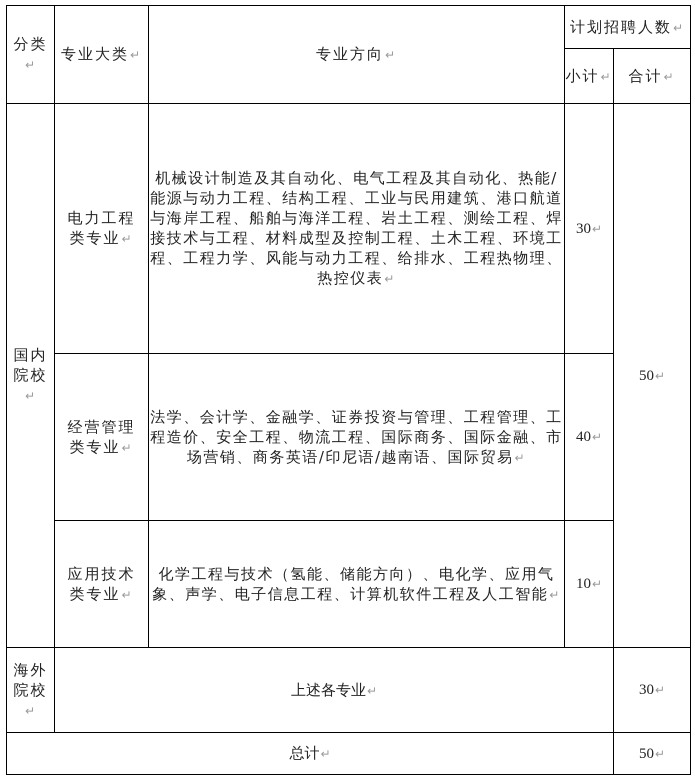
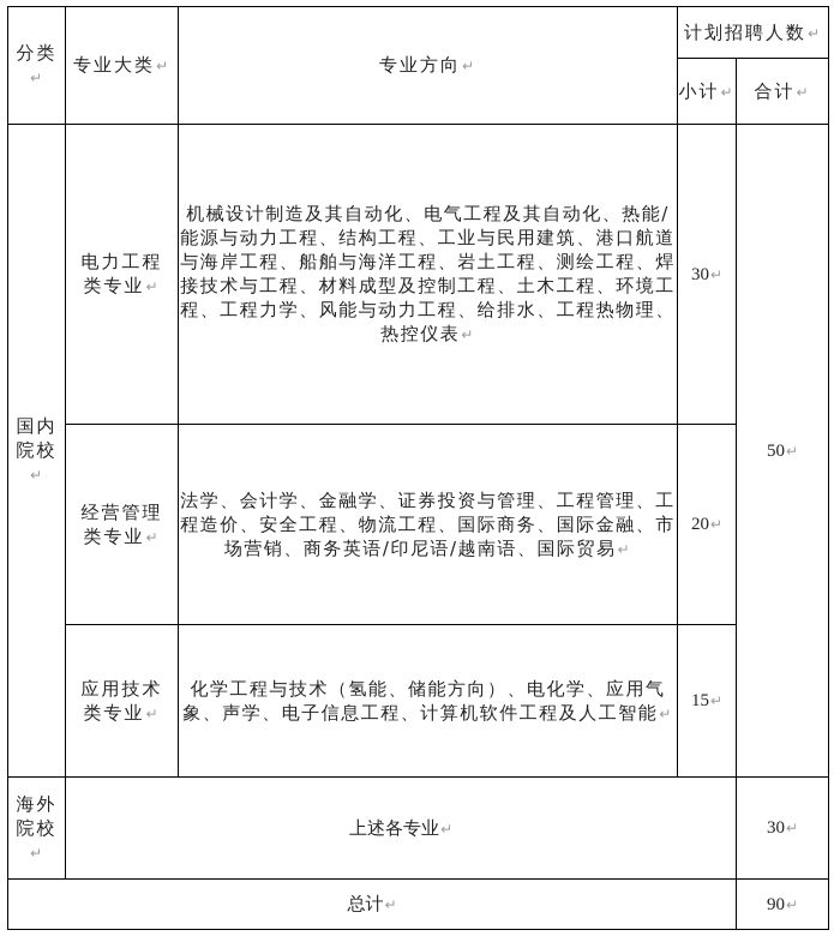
  分类↵	专业大类↵	专业方向↵	计划招聘人数↵
  小计↵	合计↵
  国内院校↵	电力工程类专业↵	机械设计制造及其自动化、电气工程及其自动化、热能/能源与动力工程、结构工程、工业与民用建筑、港口航道与海岸工程、船舶与海洋工程、岩土工程、测绘工程、焊接技术与工程、材料成型及控制工程、土木工程、环境工程、工程力学、风能与动力工程、给排水、工程热物理、热控仪表↵	30↵	50↵
- 经营管理类专业↵	法学、会计学、金融学、证券投资与管理、工程管理、工程造价、安全工程、物流工程、国际商务、国际金融、市场营销、商务英语/印尼语/越南语、国际贸易↵	40↵
+ 经营管理类专业↵	法学、会计学、金融学、证券投资与管理、工程管理、工程造价、安全工程、物流工程、国际商务、国际金融、市场营销、商务英语/印尼语/越南语、国际贸易↵	20↵
- 应用技术类专业↵	化学工程与技术（氢能、储能方向）、电化学、应用气象、声学、电子信息工程、计算机软件工程及人工智能↵	10↵
+ 应用技术类专业↵	化学工程与技术（氢能、储能方向）、电化学、应用气象、声学、电子信息工程、计算机软件工程及人工智能↵	15↵
  海外院校↵	上述各专业↵	30↵
- 总计↵	50↵
+ 总计↵	90↵
